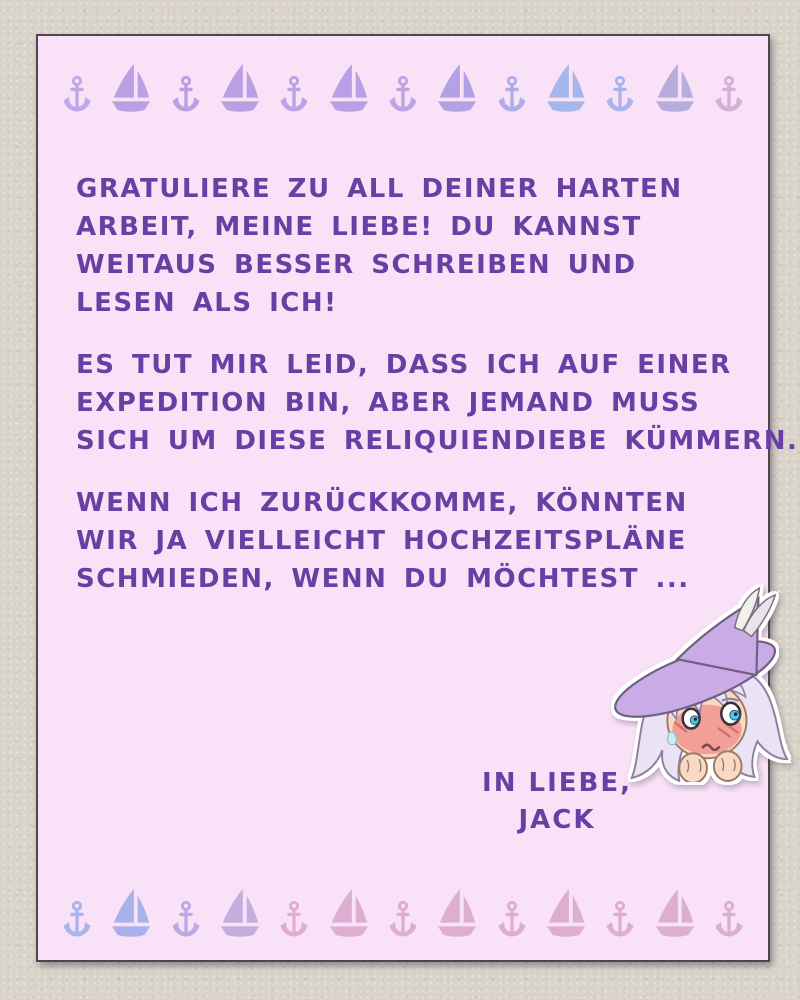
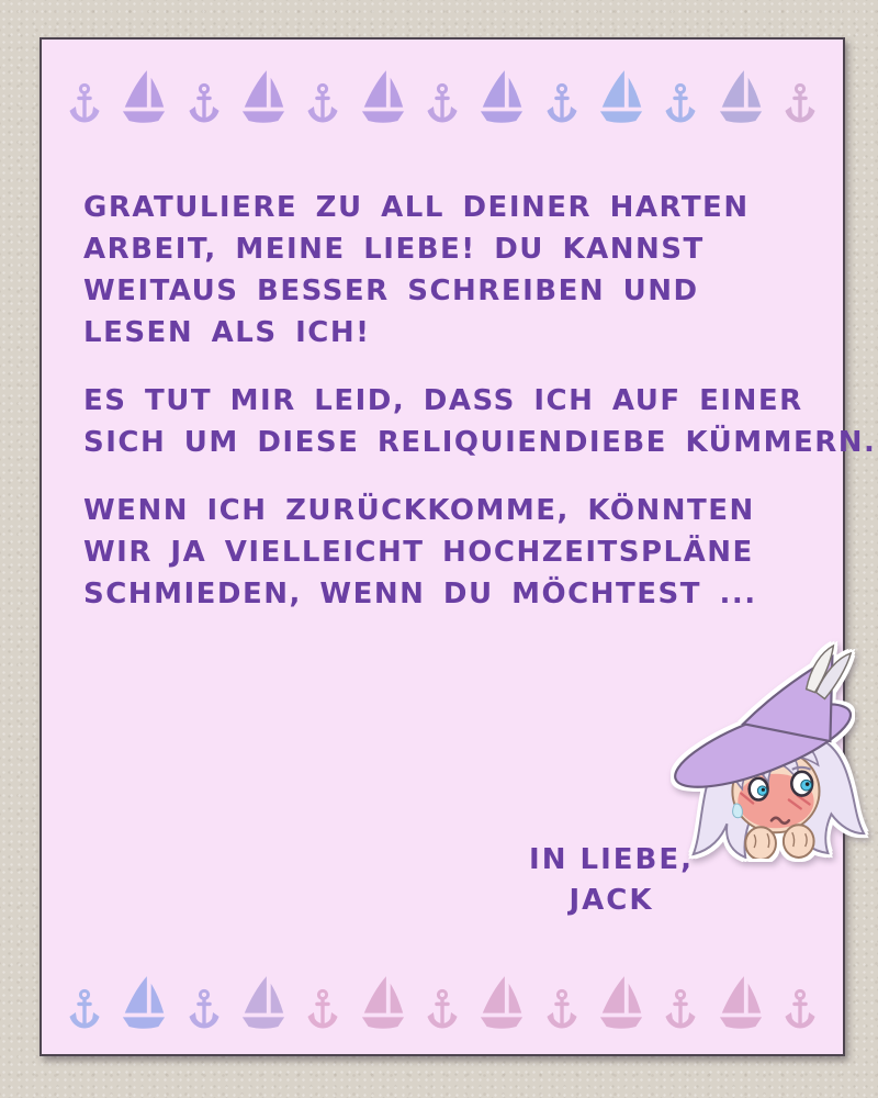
  GRATULIERE ZU ALL DEINER HARTEN
  ARBEIT, MEINE LIEBE! DU KANNST
  WEITAUS BESSER SCHREIBEN UND
  LESEN ALS ICH!
  ES TUT MIR LEID, DASS ICH AUF EINER
- EXPEDITION BIN, ABER JEMAND MUSS
  SICH UM DIESE RELIQUIENDIEBE KÜMMERN.
  WENN ICH ZURÜCKKOMME, KÖNNTEN
  WIR JA VIELLEICHT HOCHZEITSPLÄNE
  SCHMIEDEN, WENN DU MÖCHTEST ...
  IN LIEBE,
  JACK
